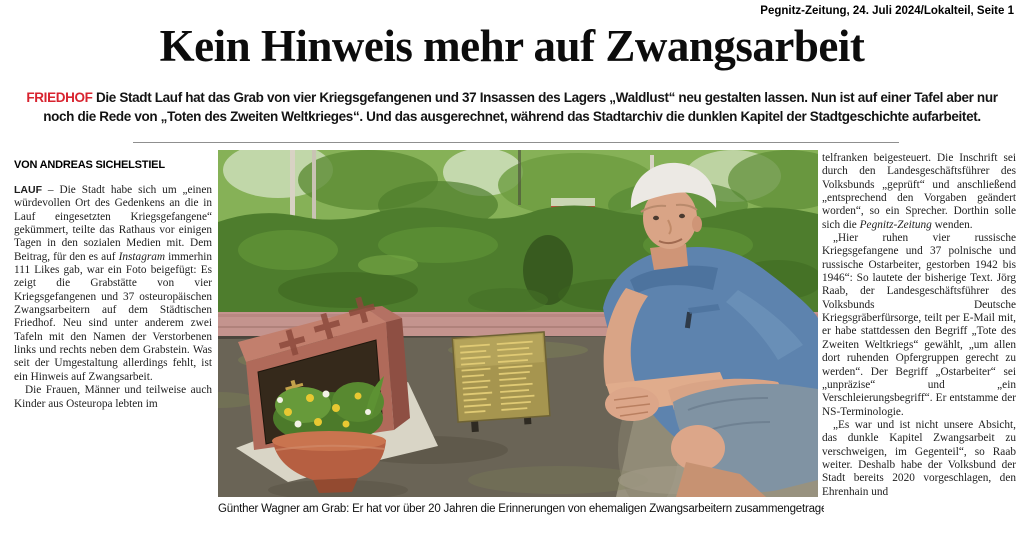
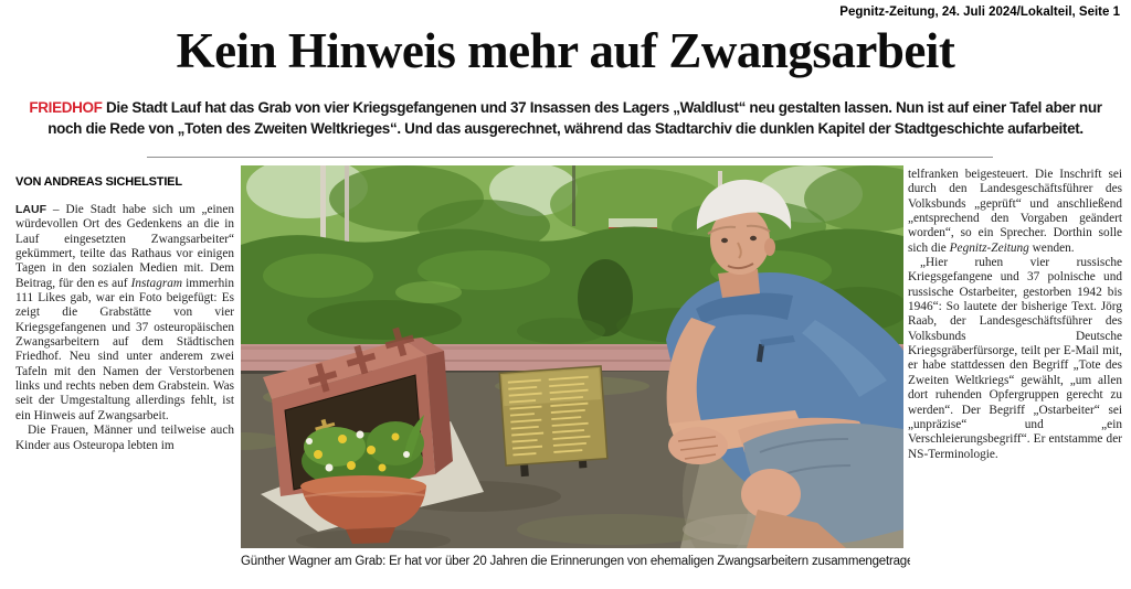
  Pegnitz-Zeitung, 24. Juli 2024/Lokalteil, Seite 1
  Kein Hinweis mehr auf Zwangsarbeit
  FRIEDHOF Die Stadt Lauf hat das Grab von vier Kriegsgefangenen und 37 Insassen des Lagers „Waldlust“ neu gestalten lassen. Nun ist auf einer Tafel aber nur noch die Rede von „Toten des Zweiten Weltkrieges“. Und das ausgerechnet, während das Stadtarchiv die dunklen Kapitel der Stadtgeschichte aufarbeitet.
  VON ANDREAS SICHELSTIEL
- LAUF – Die Stadt habe sich um „einen würdevollen Ort des Gedenkens an die in Lauf eingesetzten Kriegsgefangene“ gekümmert, teilte das Rathaus vor einigen Tagen in den sozialen Medien mit. Dem Beitrag, für den es auf Instagram immerhin 111 Likes gab, war ein Foto beigefügt: Es zeigt die Grabstätte von vier Kriegsgefangenen und 37 osteuropäischen Zwangsarbeitern auf dem Städtischen Friedhof. Neu sind unter anderem zwei Tafeln mit den Namen der Verstorbenen links und rechts neben dem Grabstein. Was seit der Umgestaltung allerdings fehlt, ist ein Hinweis auf Zwangsarbeit.
+ LAUF – Die Stadt habe sich um „einen würdevollen Ort des Gedenkens an die in Lauf eingesetzten Zwangsarbeiter“ gekümmert, teilte das Rathaus vor einigen Tagen in den sozialen Medien mit. Dem Beitrag, für den es auf Instagram immerhin 111 Likes gab, war ein Foto beigefügt: Es zeigt die Grabstätte von vier Kriegsgefangenen und 37 osteuropäischen Zwangsarbeitern auf dem Städtischen Friedhof. Neu sind unter anderem zwei Tafeln mit den Namen der Verstorbenen links und rechts neben dem Grabstein. Was seit der Umgestaltung allerdings fehlt, ist ein Hinweis auf Zwangsarbeit.
  Die Frauen, Männer und teilweise auch Kinder aus Osteuropa lebten im
  telfranken beigesteuert. Die Inschrift sei durch den Landesgeschäftsführer des Volksbunds „geprüft“ und anschließend „entsprechend den Vorgaben geändert worden“, so ein Sprecher. Dorthin solle sich die Pegnitz-Zeitung wenden.
  „Hier ruhen vier russische Kriegsgefangene und 37 polnische und russische Ostarbeiter, gestorben 1942 bis 1946“: So lautete der bisherige Text. Jörg Raab, der Landesgeschäftsführer des Volksbunds Deutsche Kriegsgräberfürsorge, teilt per E-Mail mit, er habe stattdessen den Begriff „Tote des Zweiten Weltkriegs“ gewählt, „um allen dort ruhenden Opfergruppen gerecht zu werden“. Der Begriff „Ostarbeiter“ sei „unpräzise“ und „ein Verschleierungsbegriff“. Er entstamme der NS-Terminologie.
- „Es war und ist nicht unsere Absicht, das dunkle Kapitel Zwangsarbeit zu verschweigen, im Gegenteil“, so Raab weiter. Deshalb habe der Volksbund der Stadt bereits 2020 vorgeschlagen, den Ehrenhain und
  Günther Wagner am Grab: Er hat vor über 20 Jahren die Erinnerungen von ehemaligen Zwangsarbeitern zusammengetrag
